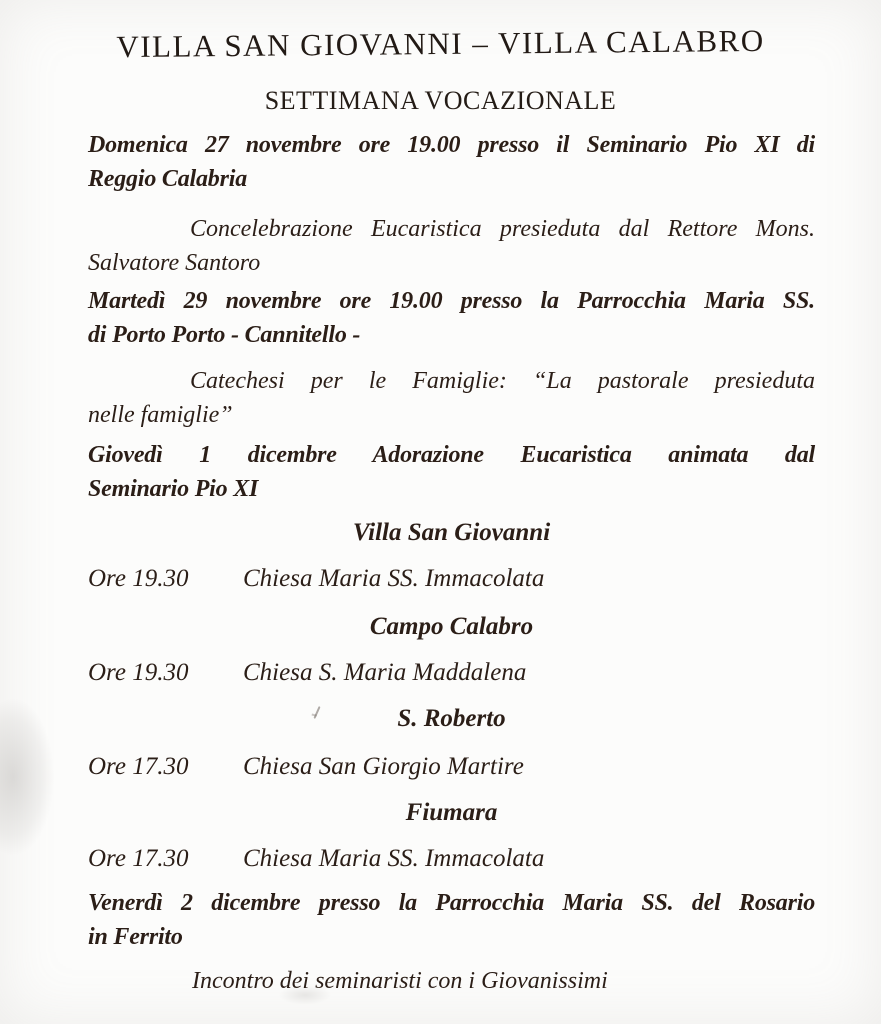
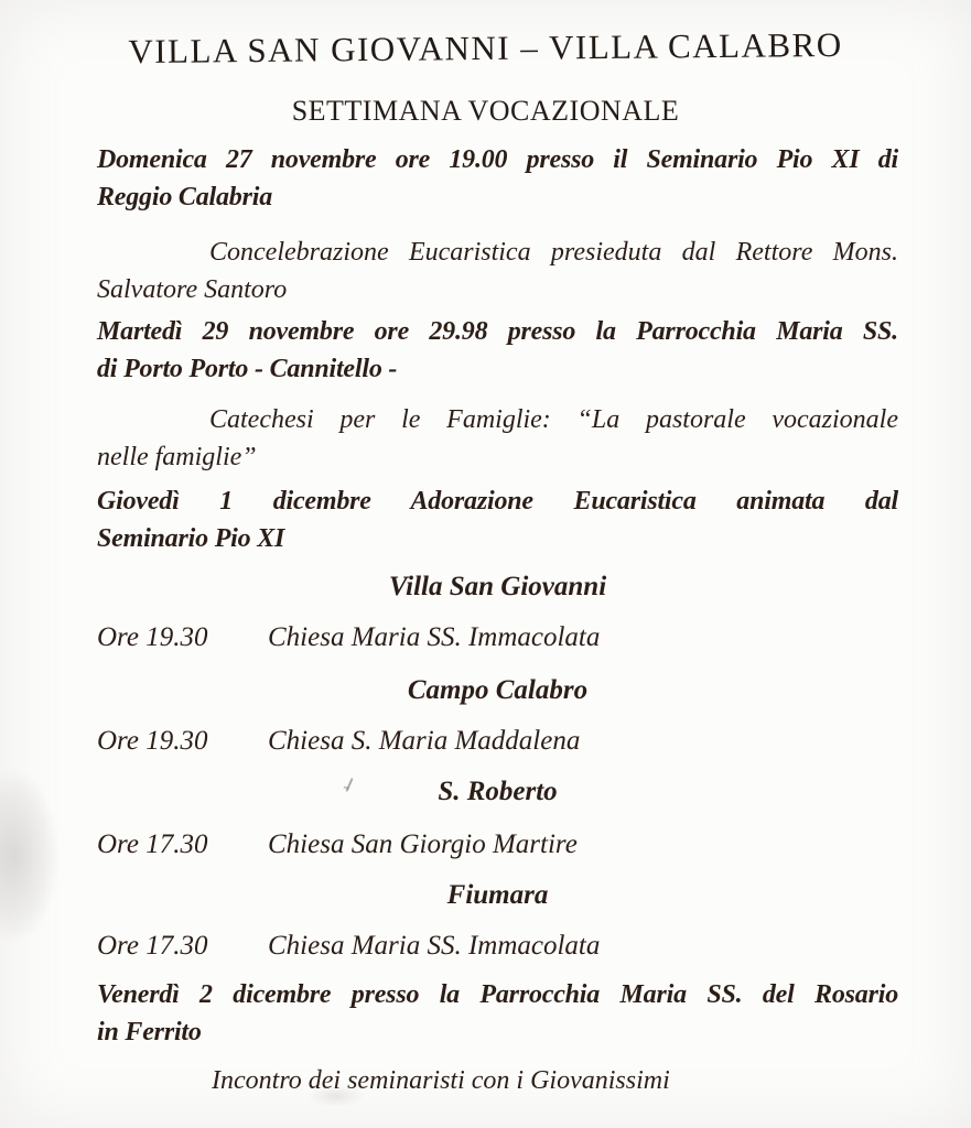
  VILLA SAN GIOVANNI – VILLA CALABRO
  SETTIMANA VOCAZIONALE
  Domenica 27 novembre ore 19.00 presso il Seminario Pio XI di
  Reggio Calabria
  Concelebrazione Eucaristica presieduta dal Rettore Mons.
  Salvatore Santoro
- Martedì 29 novembre ore 19.00 presso la Parrocchia Maria SS.
+ Martedì 29 novembre ore 29.98 presso la Parrocchia Maria SS.
  di Porto Porto - Cannitello -
- Catechesi per le Famiglie: “La pastorale presieduta
+ Catechesi per le Famiglie: “La pastorale vocazionale
  nelle famiglie”
  Giovedì 1 dicembre Adorazione Eucaristica animata dal
  Seminario Pio XI
  Villa San Giovanni
  Ore 19.30
  Chiesa Maria SS. Immacolata
  Campo Calabro
  Ore 19.30
  Chiesa S. Maria Maddalena
  S. Roberto
  Ore 17.30
  Chiesa San Giorgio Martire
  Fiumara
  Ore 17.30
  Chiesa Maria SS. Immacolata
  Venerdì 2 dicembre presso la Parrocchia Maria SS. del Rosario
  in Ferrito
  Incontro dei seminaristi con i Giovanissimi
